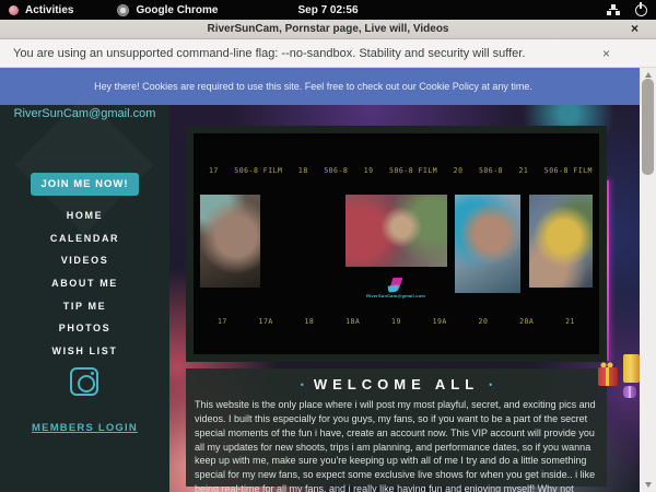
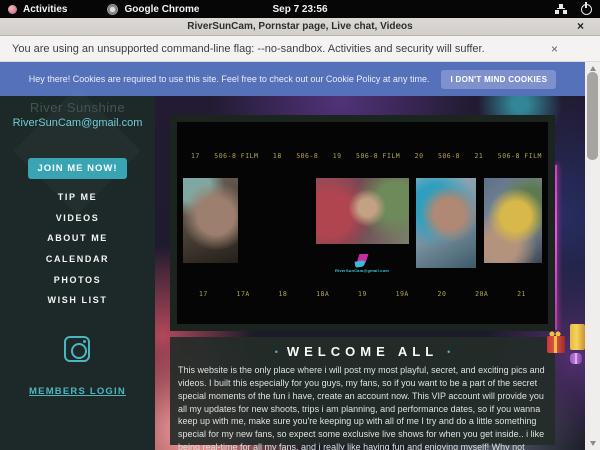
  Activities
  Google Chrome
- Sep 7 02:56
+ Sep 7 23:56
- RiverSunCam, Pornstar page, Live will, Videos
+ RiverSunCam, Pornstar page, Live chat, Videos
  ×
- You are using an unsupported command-line flag: --no-sandbox. Stability and security will suffer.
+ You are using an unsupported command-line flag: --no-sandbox. Activities and security will suffer.
  ×
  Hey there! Cookies are required to use this site. Feel free to check out our Cookie Policy at any time.
+ I DON'T MIND COOKIES
+ River Sunshine
  RiverSunCam@gmail.com
  JOIN ME NOW!
- HOME
- CALENDAR
+ TIP ME
  VIDEOS
  ABOUT ME
- TIP ME
+ CALENDAR
  PHOTOS
  WISH LIST
  MEMBERS LOGIN
  17
  506-8 FILM
  18
  506-8
  19
  506-8 FILM
  20
  506-8
  21
  506-8 FILM
  17
  17A
  18
  18A
  19
  19A
  20
  20A
  21
  •
  WELCOME ALL
  •
  This website is the only place where i will post my most playful, secret, and exciting pics and videos. I built this especially for you guys, my fans, so if you want to be a part of the secret special moments of the fun i have, create an account now. This VIP account will provide you all my updates for new shoots, trips i am planning, and performance dates, so if you wanna keep up with me, make sure you're keeping up with all of me I try and do a little something special for my new fans, so expect some exclusive live shows for when you get inside.. i like being real-time for all my fans, and i really like having fun and enjoying myself! Why not
